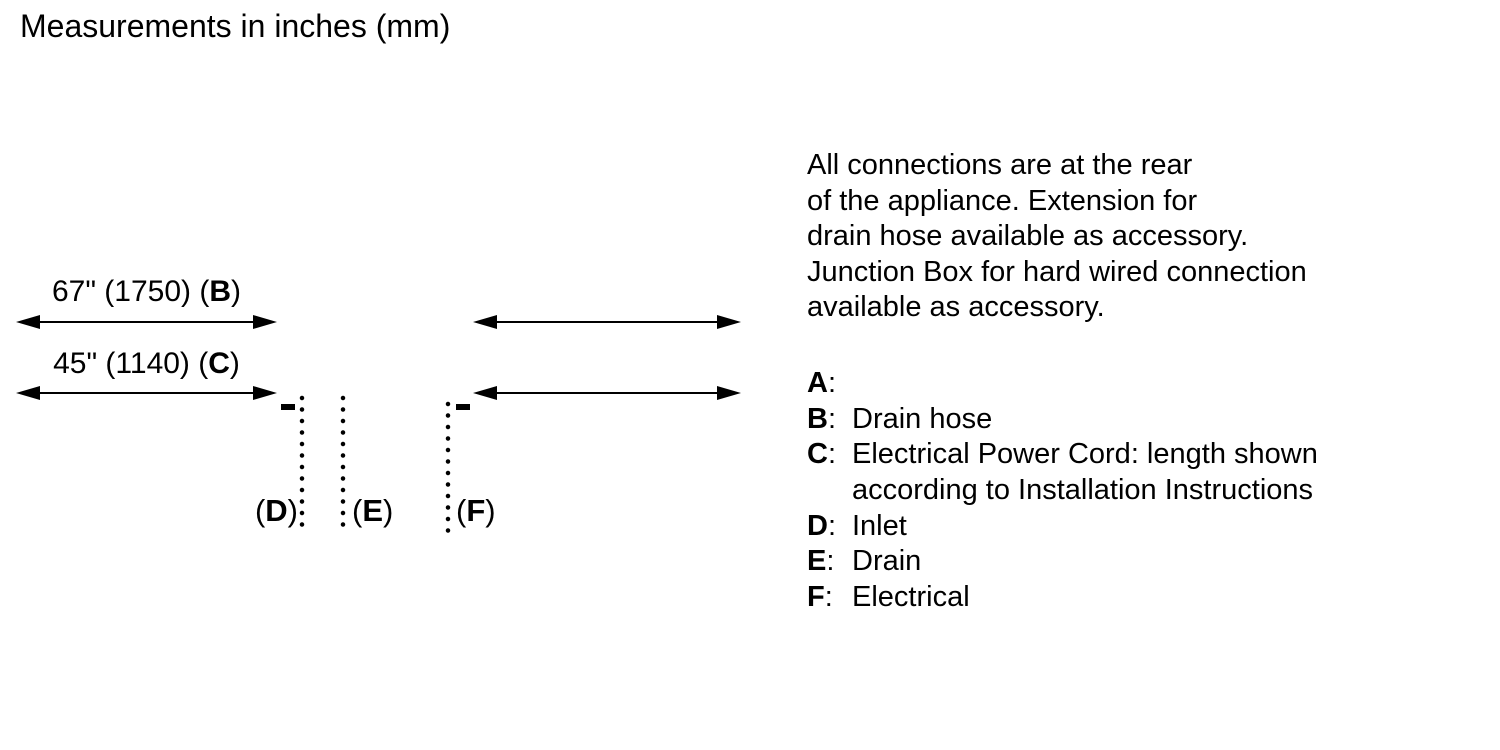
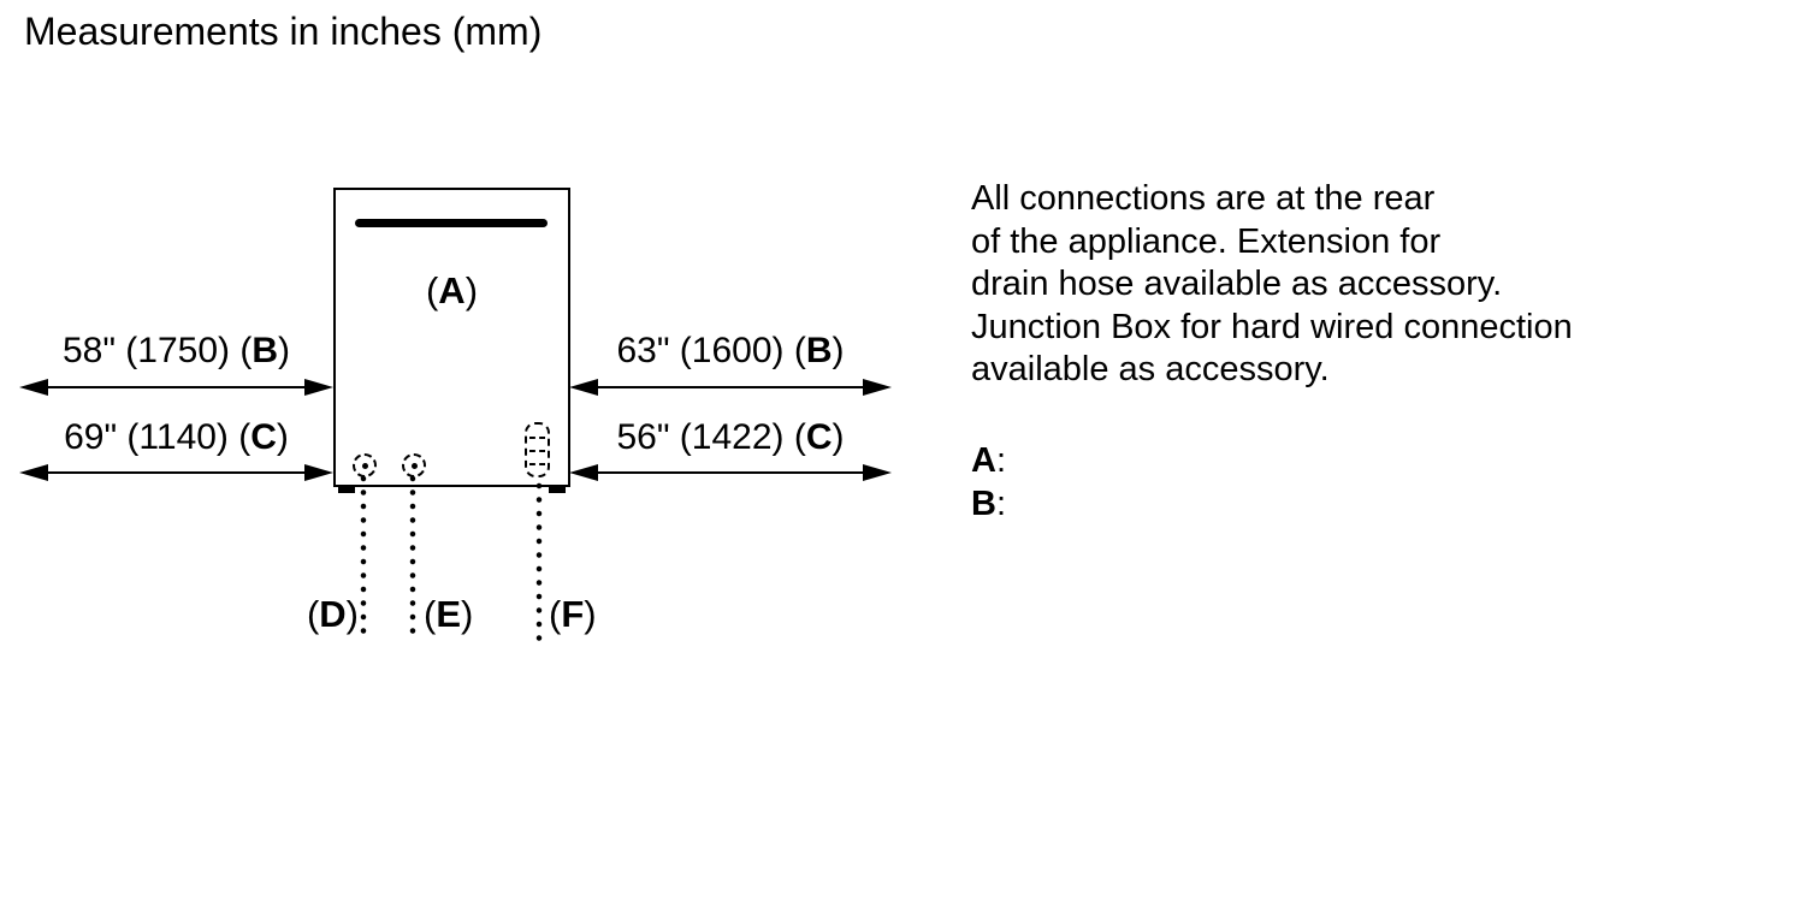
  Measurements in inches (mm)
+ (A)
- 67" (1750) (B)
+ 58" (1750) (B)
- 45" (1140) (C)
+ 69" (1140) (C)
+ 63" (1600) (B)
+ 56" (1422) (C)
  (D)
  (E)
  (F)
  All connections are at the rear
  of the appliance. Extension for
  drain hose available as accessory.
  Junction Box for hard wired connection
  available as accessory.
  A:
  B:
- Drain hose
- C:
- Electrical Power Cord: length shown
- according to Installation Instructions
- D:
- Inlet
- E:
- Drain
- F:
- Electrical
